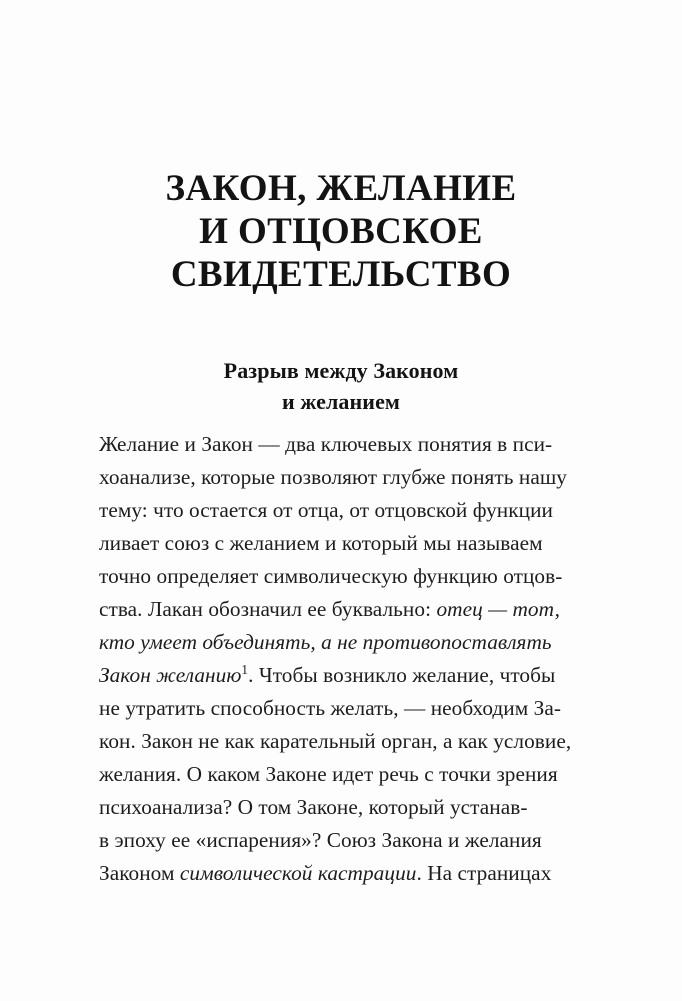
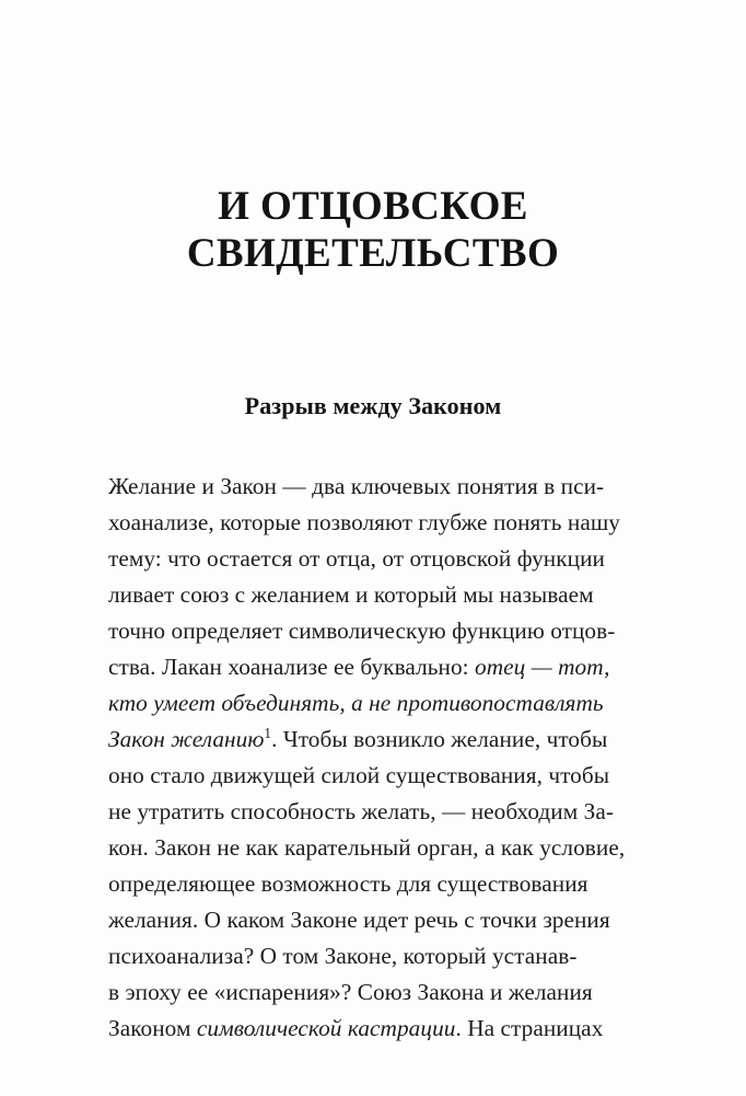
- ЗАКОН, ЖЕЛАНИЕ
  И ОТЦОВСКОЕ
  СВИДЕТЕЛЬСТВО
  Разрыв между Законом
- и желанием
  Желание и Закон — два ключевых понятия в пси-
  хоанализе, которые позволяют глубже понять нашу
  тему: что остается от отца, от отцовской функции
  ливает союз с желанием и который мы называем
  точно определяет символическую функцию отцов-
- ства. Лакан обозначил ее буквально: отец — тот,
+ ства. Лакан хоанализе ее буквально: отец — тот,
  кто умеет объединять, а не противопоставлять
  Закон желанию1. Чтобы возникло желание, чтобы
+ оно стало движущей силой существования, чтобы
  не утратить способность желать, — необходим За-
  кон. Закон не как карательный орган, а как условие,
+ определяющее возможность для существования
  желания. О каком Законе идет речь с точки зрения
  психоанализа? О том Законе, который устанав-
  в эпоху ее «испарения»? Союз Закона и желания
  Законом символической кастрации. На страницах
